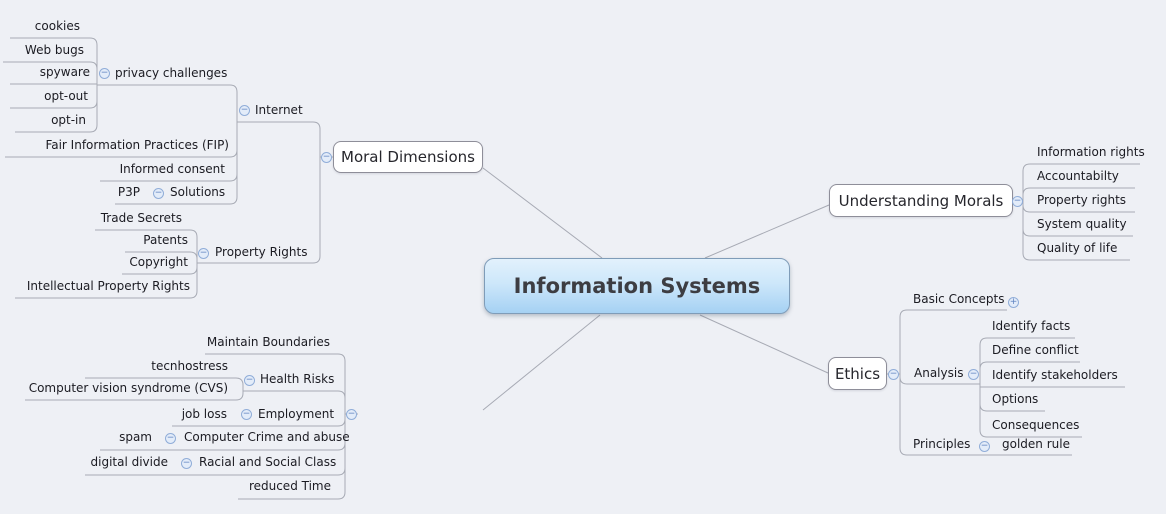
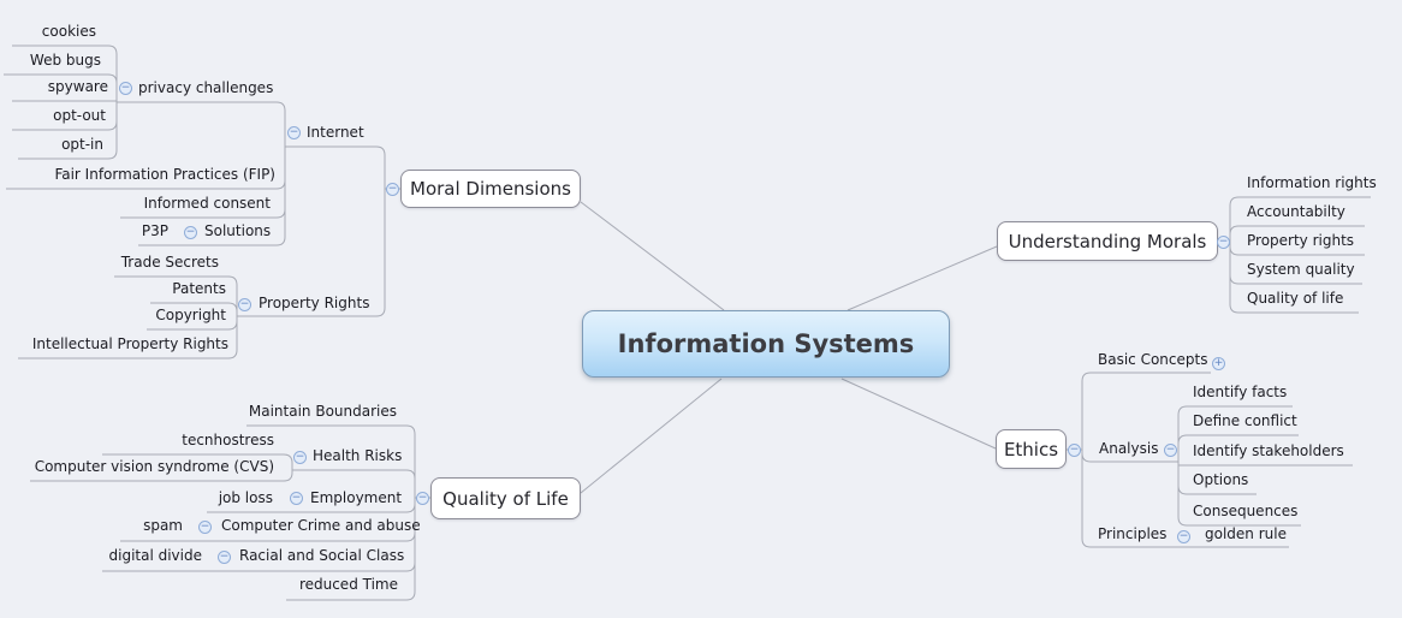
  Information Systems
  Moral Dimensions
  Understanding Morals
  Ethics
+ Quality of Life
  cookies
  Web bugs
  spyware
  opt-out
  opt-in
  privacy challenges
  Fair Information Practices (FIP)
  Informed consent
  P3P
  Solutions
  Internet
  Trade Secrets
  Patents
  Copyright
  Intellectual Property Rights
  Property Rights
  Information rights
  Accountabilty
  Property rights
  System quality
  Quality of life
  Basic Concepts
  Analysis
  Identify facts
  Define conflict
  Identify stakeholders
  Options
  Consequences
  Principles
  golden rule
  Maintain Boundaries
  tecnhostress
  Computer vision syndrome (CVS)
  Health Risks
  job loss
  Employment
  spam
  Computer Crime and abuse
  digital divide
  Racial and Social Class
  reduced Time
  −
  −
  −
  −
  −
  −
  −
  −
  −
  −
  −
  −
  −
  +
  −
